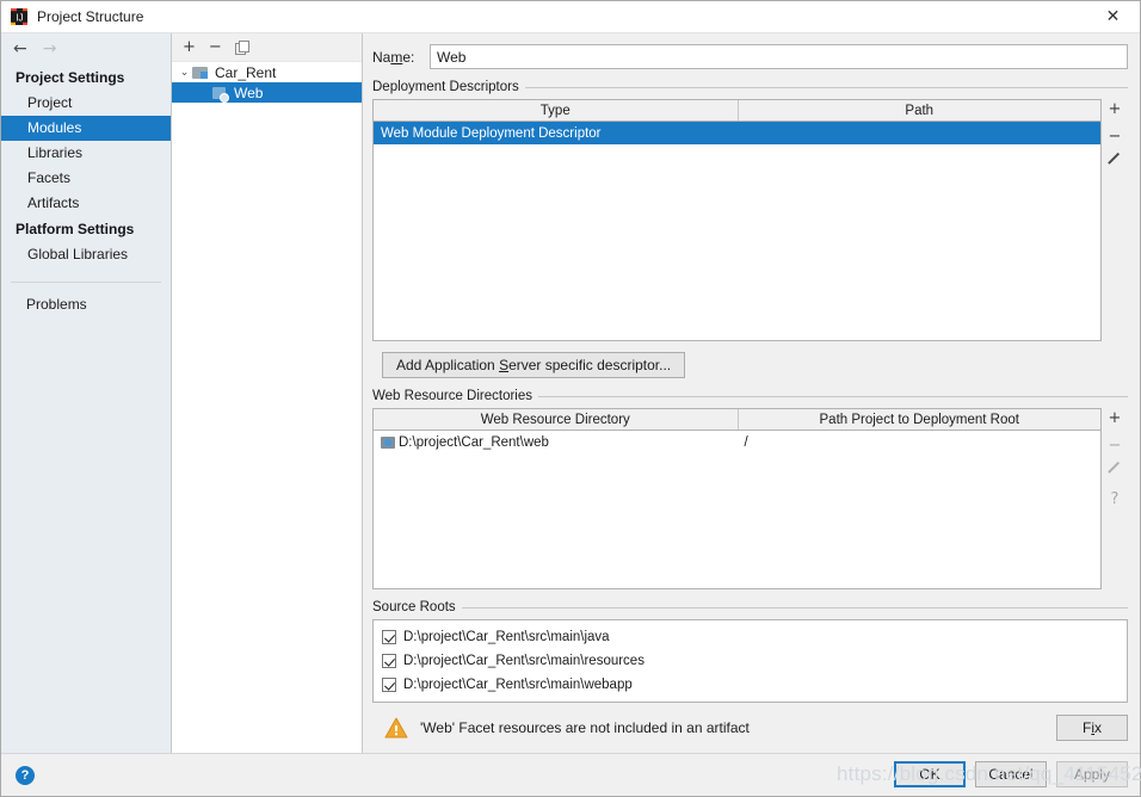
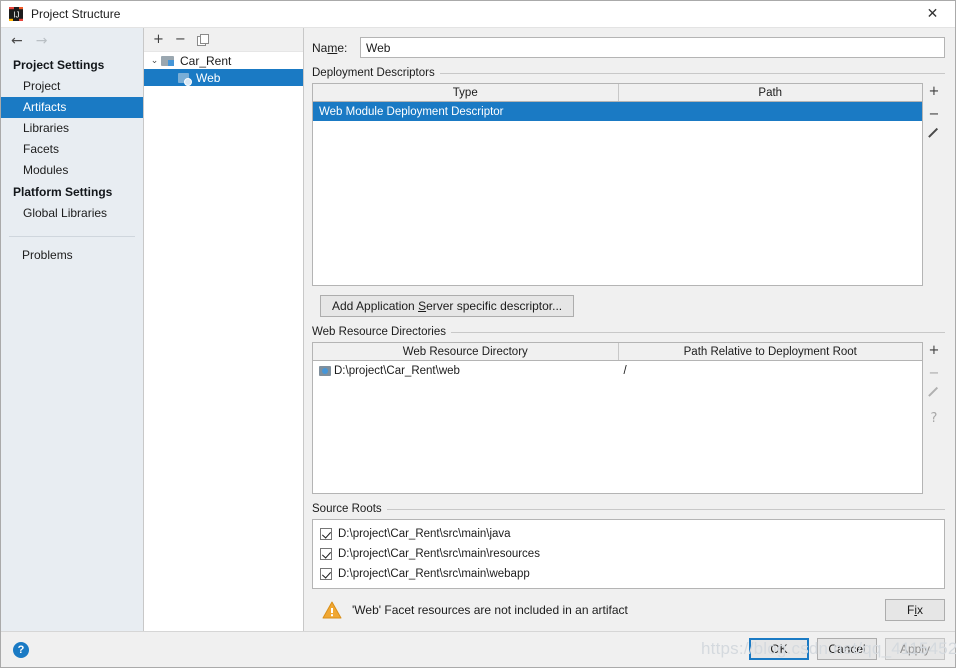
  IJ
  Project Structure
  ✕
  ←
  →
  Project Settings
  Project
- Modules
+ Artifacts
  Libraries
  Facets
- Artifacts
+ Modules
  Platform Settings
  Global Libraries
  Problems
  +
  −
  ⌄
  Car_Rent
  Web
  Name:
  Web
  Deployment Descriptors
  Type
  Path
  Web Module Deployment Descriptor
  +
  −
  Add Application Server specific descriptor...
  Web Resource Directories
  Web Resource Directory
- Path Project to Deployment Root
+ Path Relative to Deployment Root
  D:\project\Car_Rent\web
  /
  +
  −
  ?
  Source Roots
  D:\project\Car_Rent\src\main\java
  D:\project\Car_Rent\src\main\resources
  D:\project\Car_Rent\src\main\webapp
  'Web' Facet resources are not included in an artifact
  Fix
  ?
  OK
  Cancel
  Apply
  https://blog.csdn.net/qq_4115452
